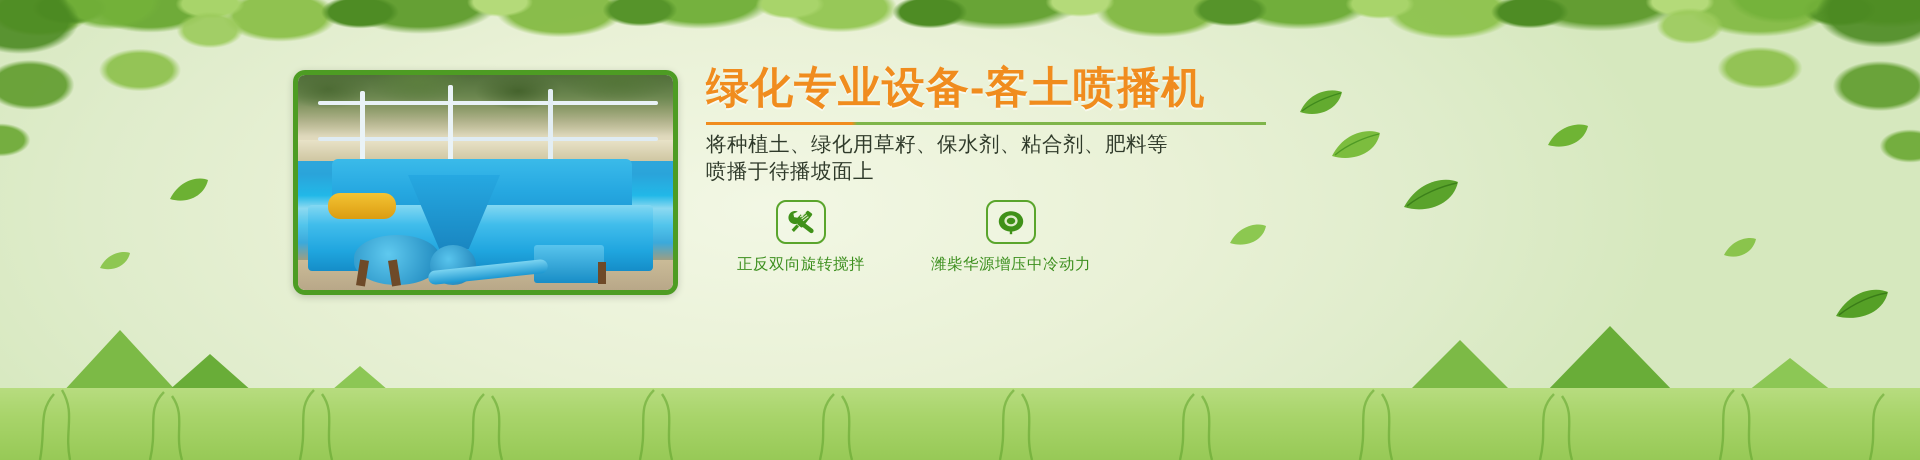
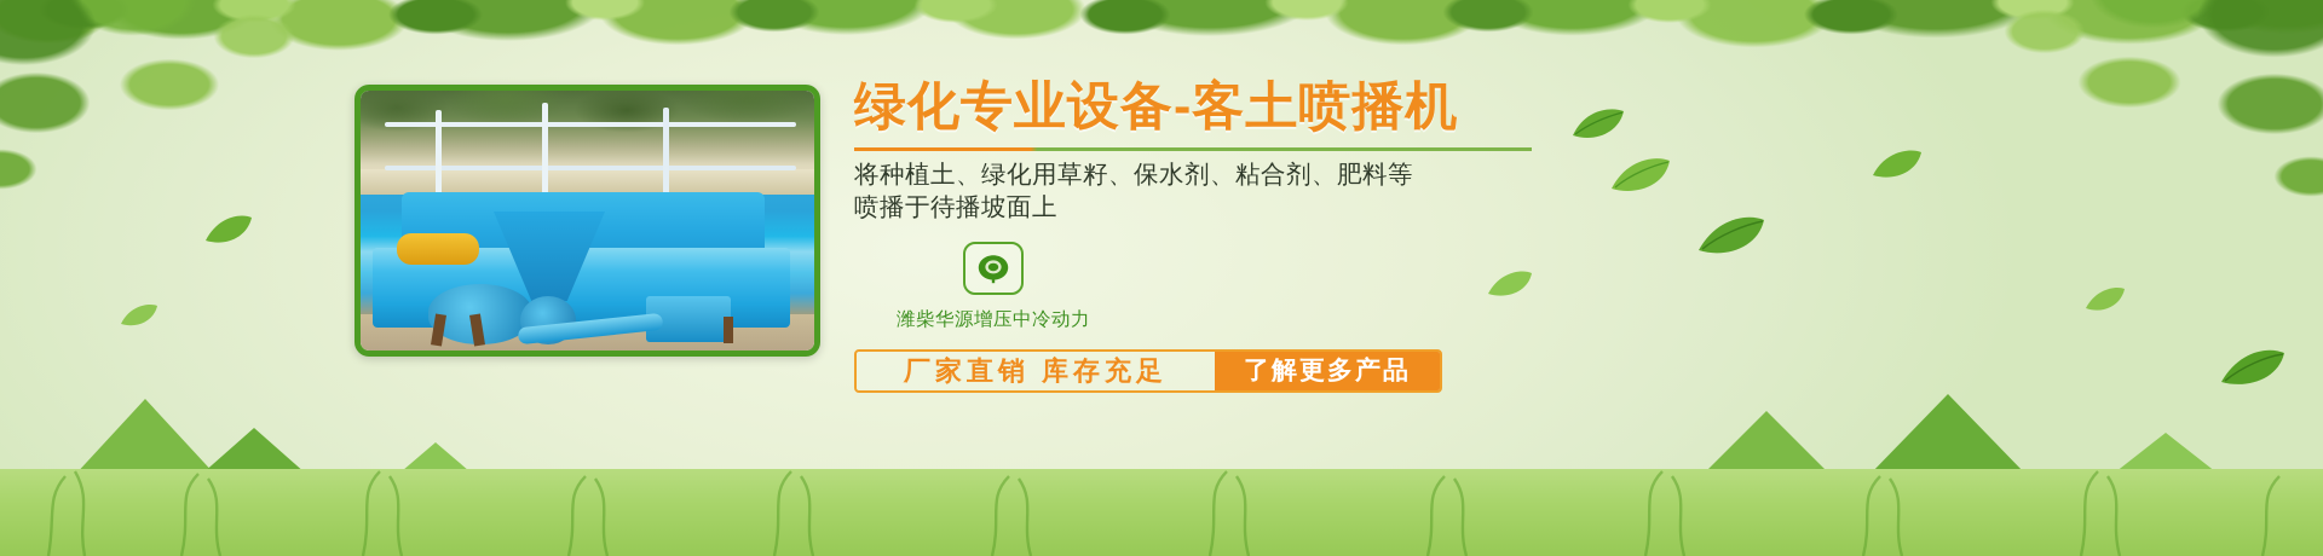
  绿化专业设备-客土喷播机
  将种植土、绿化用草籽、保水剂、粘合剂、肥料等
  喷播于待播坡面上
- 正反双向旋转搅拌
  潍柴华源增压中冷动力
+ 厂家直销 库存充足
+ 了解更多产品
